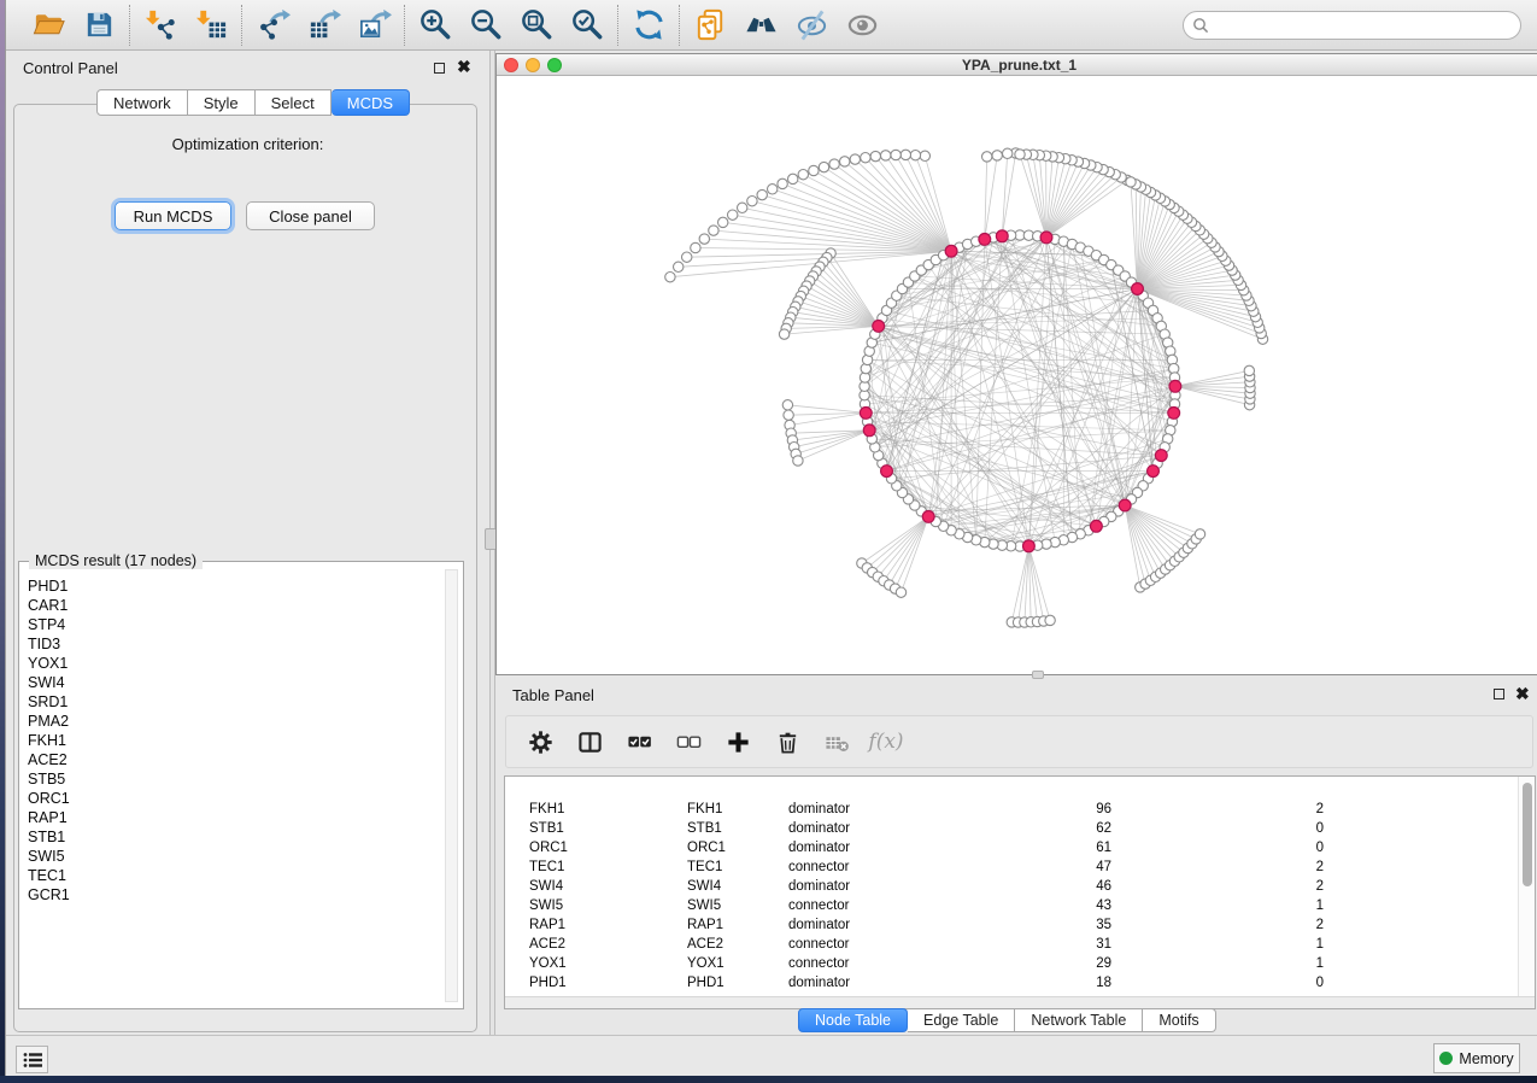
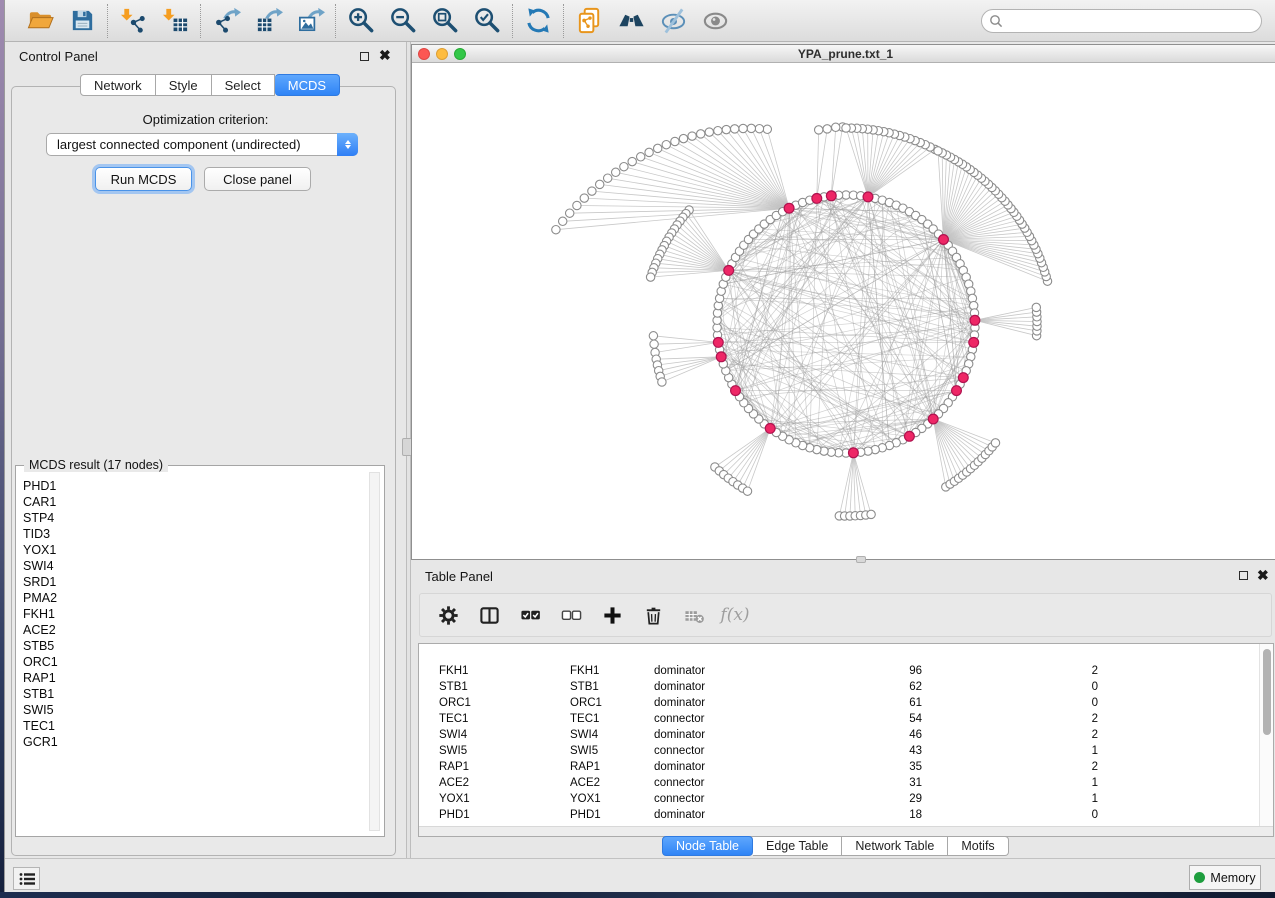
  Control Panel
  ✖
  Network
  Style
  Select
  MCDS
  Optimization criterion:
+ largest connected component (undirected)
  Run MCDS
  Close panel
  MCDS result (17 nodes)
  PHD1
  CAR1
  STP4
  TID3
  YOX1
  SWI4
  SRD1
  PMA2
  FKH1
  ACE2
  STB5
  ORC1
  RAP1
  STB1
  SWI5
  TEC1
  GCR1
  YPA_prune.txt_1
  Table Panel
  ✖
  f(x)
  FKH1
  FKH1
  dominator
  96
  2
  STB1
  STB1
  dominator
  62
  0
  ORC1
  ORC1
  dominator
  61
  0
  TEC1
  TEC1
  connector
- 47
+ 54
  2
  SWI4
  SWI4
  dominator
  46
  2
  SWI5
  SWI5
  connector
  43
  1
  RAP1
  RAP1
  dominator
  35
  2
  ACE2
  ACE2
  connector
  31
  1
  YOX1
  YOX1
  connector
  29
  1
  PHD1
  PHD1
  dominator
  18
  0
  Node Table
  Edge Table
  Network Table
  Motifs
  Memory
